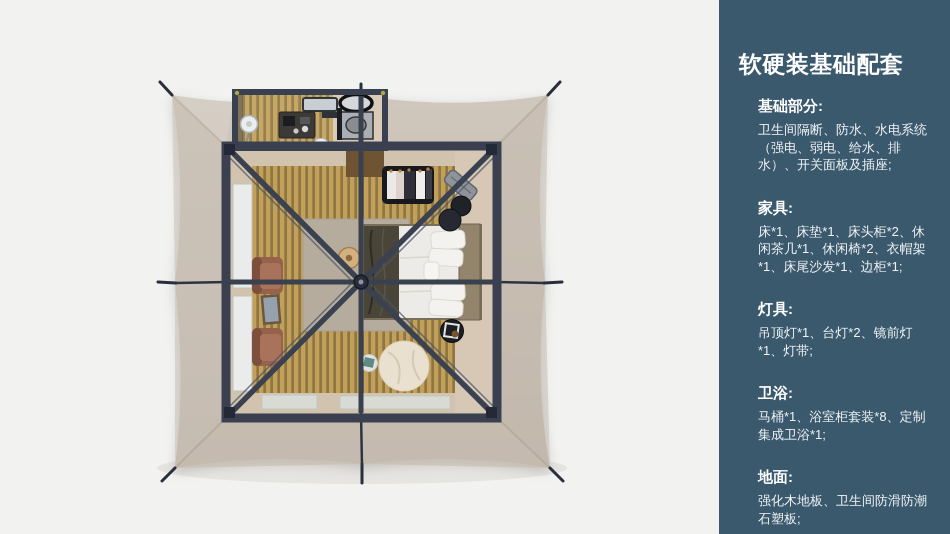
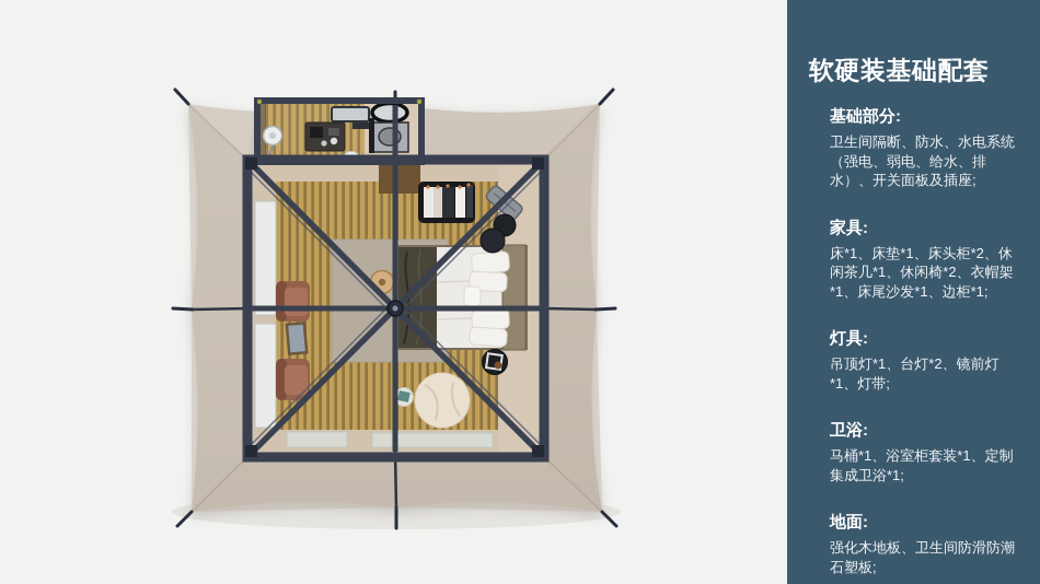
  软硬装基础配套
  基础部分:
  卫生间隔断、防水、水电系统（强电、弱电、给水、排水）、开关面板及插座;
  家具:
  床*1、床垫*1、床头柜*2、休闲茶几*1、休闲椅*2、衣帽架*1、床尾沙发*1、边柜*1;
  灯具:
  吊顶灯*1、台灯*2、镜前灯*1、灯带;
  卫浴:
- 马桶*1、浴室柜套装*8、定制集成卫浴*1;
+ 马桶*1、浴室柜套装*1、定制集成卫浴*1;
  地面:
  强化木地板、卫生间防滑防潮石塑板;
